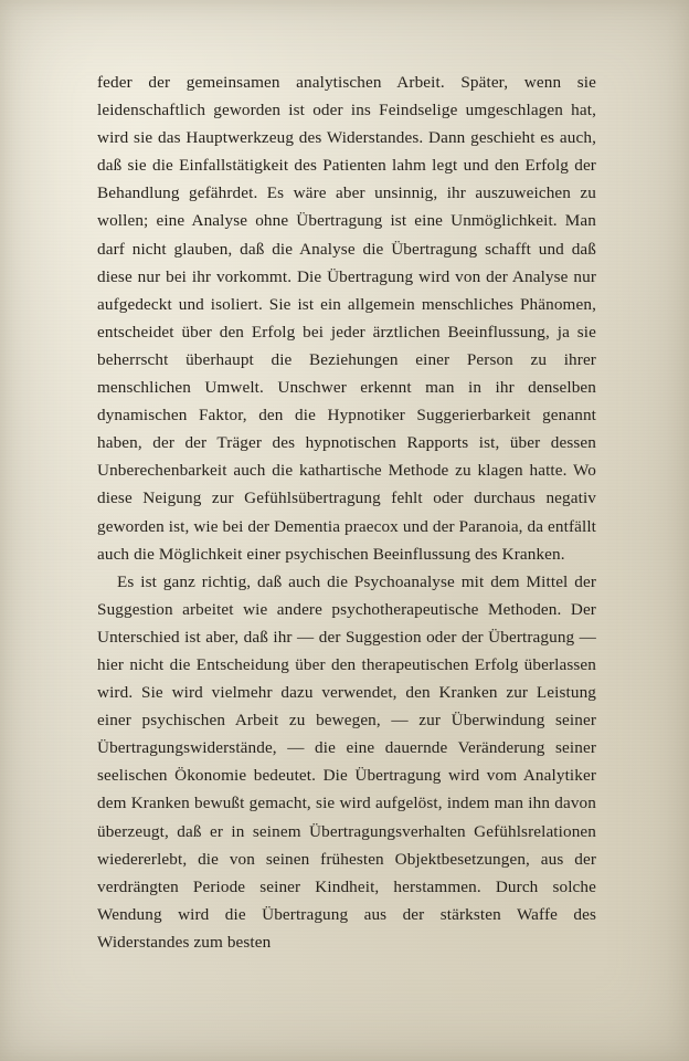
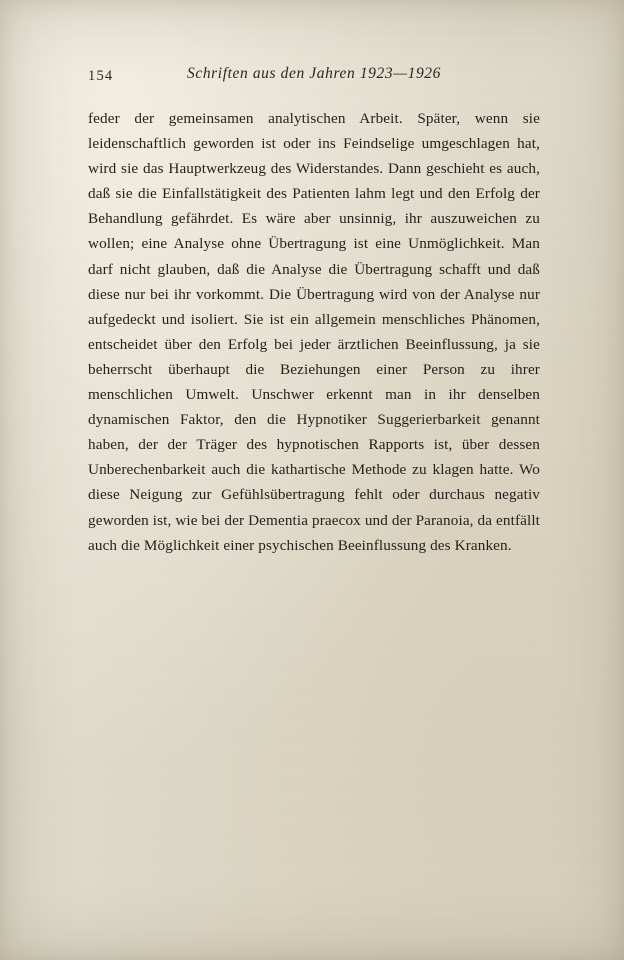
+ 154
+ Schriften aus den Jahren 1923—1926
  feder der gemeinsamen analytischen Arbeit. Später, wenn sie leidenschaftlich geworden ist oder ins Feindselige umgeschlagen hat, wird sie das Hauptwerkzeug des Widerstandes. Dann geschieht es auch, daß sie die Einfallstätigkeit des Patienten lahm legt und den Erfolg der Behandlung gefährdet. Es wäre aber unsinnig, ihr auszuweichen zu wollen; eine Analyse ohne Übertragung ist eine Unmöglichkeit. Man darf nicht glauben, daß die Analyse die Übertragung schafft und daß diese nur bei ihr vorkommt. Die Übertragung wird von der Analyse nur aufgedeckt und isoliert. Sie ist ein allgemein menschliches Phänomen, entscheidet über den Erfolg bei jeder ärztlichen Beeinflussung, ja sie beherrscht überhaupt die Beziehungen einer Person zu ihrer menschlichen Umwelt. Unschwer erkennt man in ihr denselben dynamischen Faktor, den die Hypnotiker Suggerierbarkeit genannt haben, der der Träger des hypnotischen Rapports ist, über dessen Unberechenbarkeit auch die kathartische Methode zu klagen hatte. Wo diese Neigung zur Gefühlsübertragung fehlt oder durchaus negativ geworden ist, wie bei der Dementia praecox und der Paranoia, da entfällt auch die Möglichkeit einer psychischen Beeinflussung des Kranken.
- Es ist ganz richtig, daß auch die Psychoanalyse mit dem Mittel der Suggestion arbeitet wie andere psychotherapeutische Methoden. Der Unterschied ist aber, daß ihr — der Suggestion oder der Übertragung — hier nicht die Entscheidung über den therapeutischen Erfolg überlassen wird. Sie wird vielmehr dazu verwendet, den Kranken zur Leistung einer psychischen Arbeit zu bewegen, — zur Überwindung seiner Übertragungswiderstände, — die eine dauernde Veränderung seiner seelischen Ökonomie bedeutet. Die Übertragung wird vom Analytiker dem Kranken bewußt gemacht, sie wird aufgelöst, indem man ihn davon überzeugt, daß er in seinem Übertragungsverhalten Gefühlsrelationen wiedererlebt, die von seinen frühesten Objektbesetzungen, aus der verdrängten Periode seiner Kindheit, herstammen. Durch solche Wendung wird die Übertragung aus der stärksten Waffe des Widerstandes zum besten
